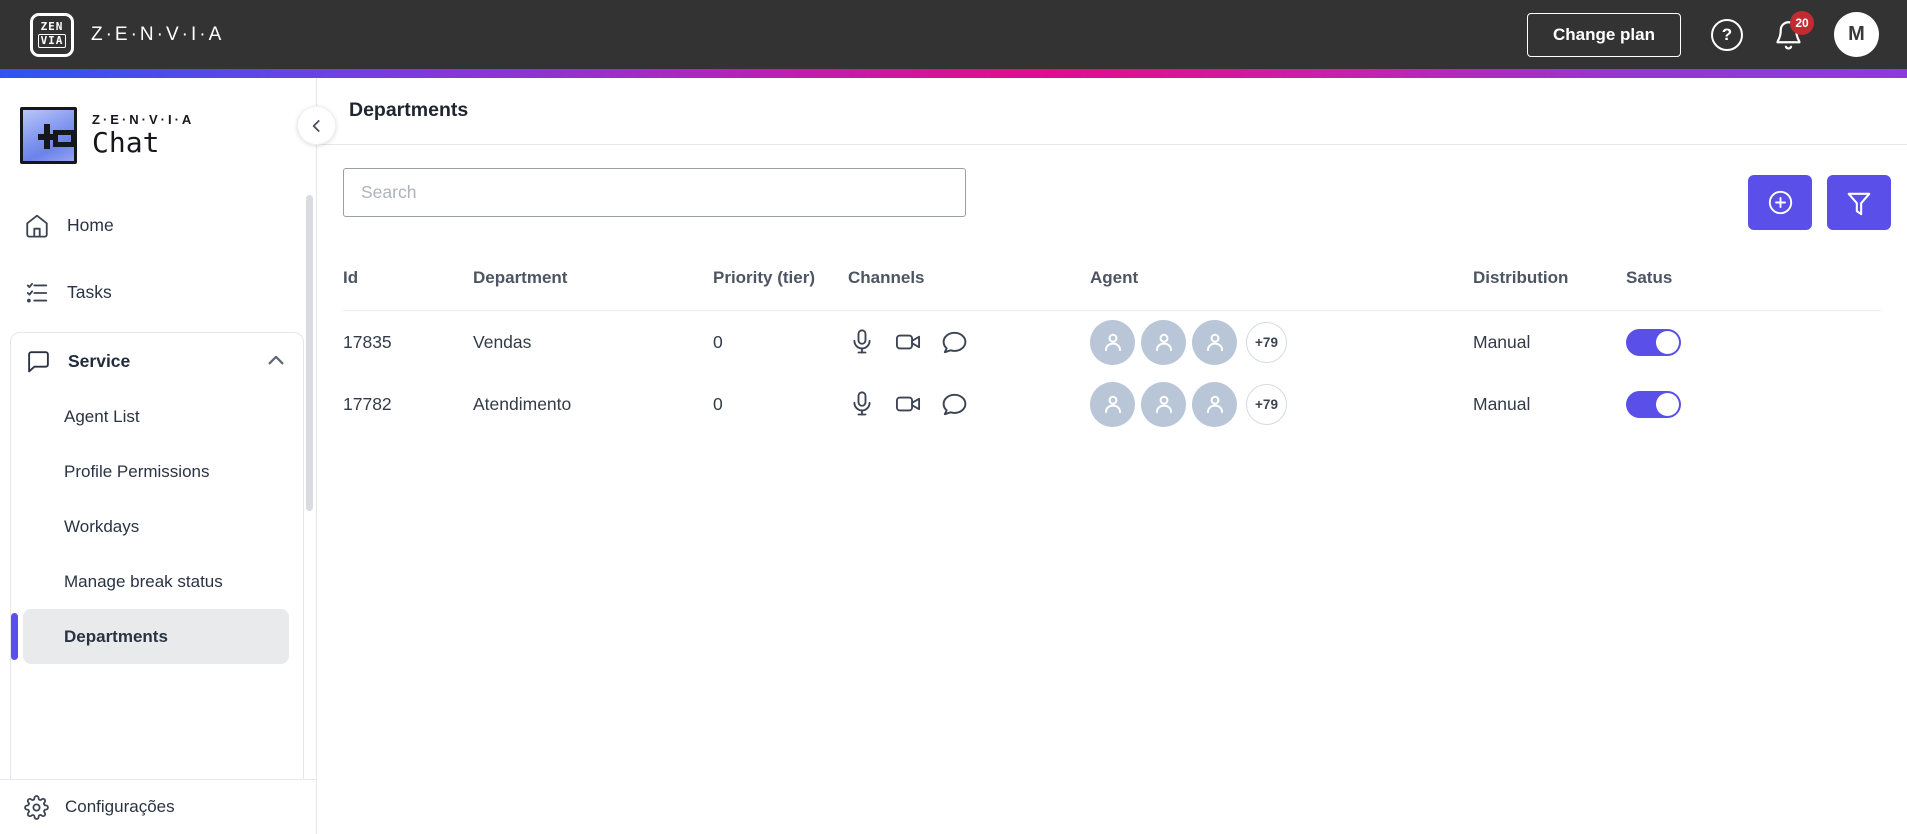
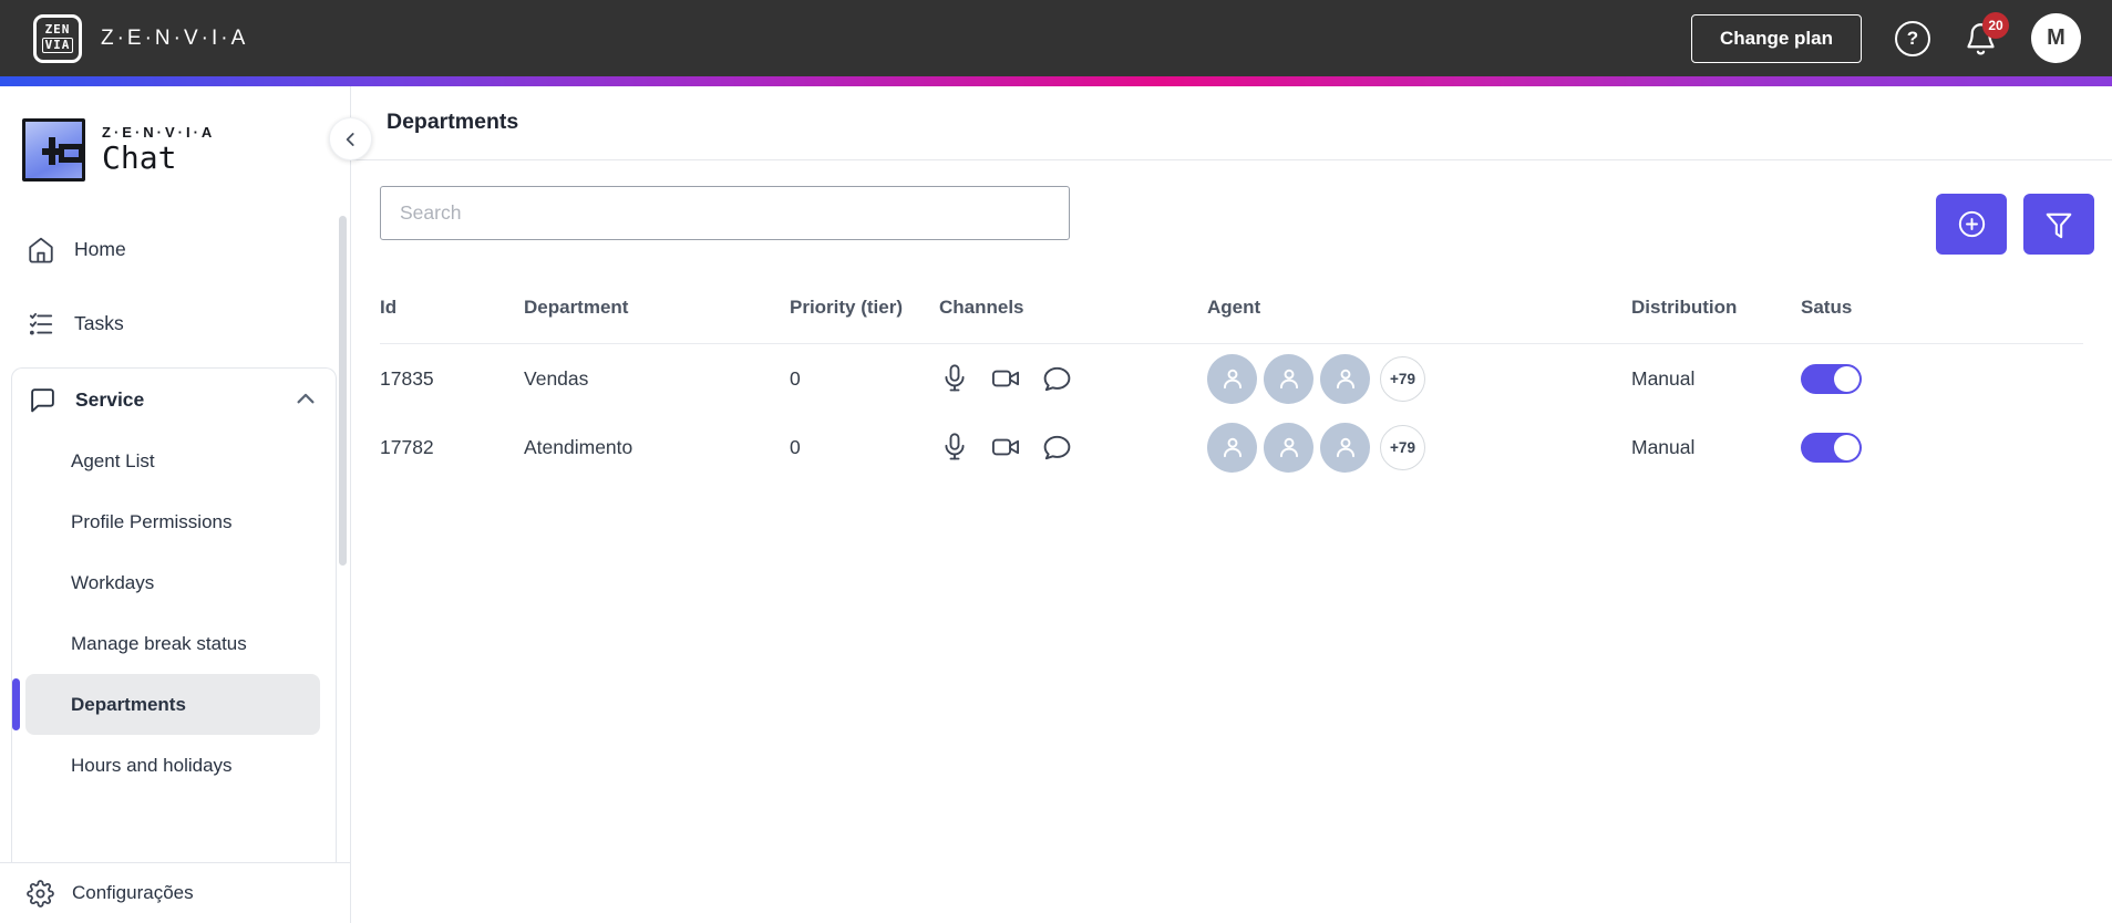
  ZEN
  VIA
  Z·E·N·V·I·A
  Change plan
  ?
  20
  M
  Z·E·N·V·I·A
  Chat
  Home
  Tasks
  Service
  Agent List
  Profile Permissions
  Workdays
  Manage break status
  Departments
+ Hours and holidays
  Configurações
  Departments
  Search
  Id
  Department
  Priority (tier)
  Channels
  Agent
  Distribution
  Satus
  17835
  Vendas
  0
  +79
  Manual
  17782
  Atendimento
  0
  +79
  Manual
